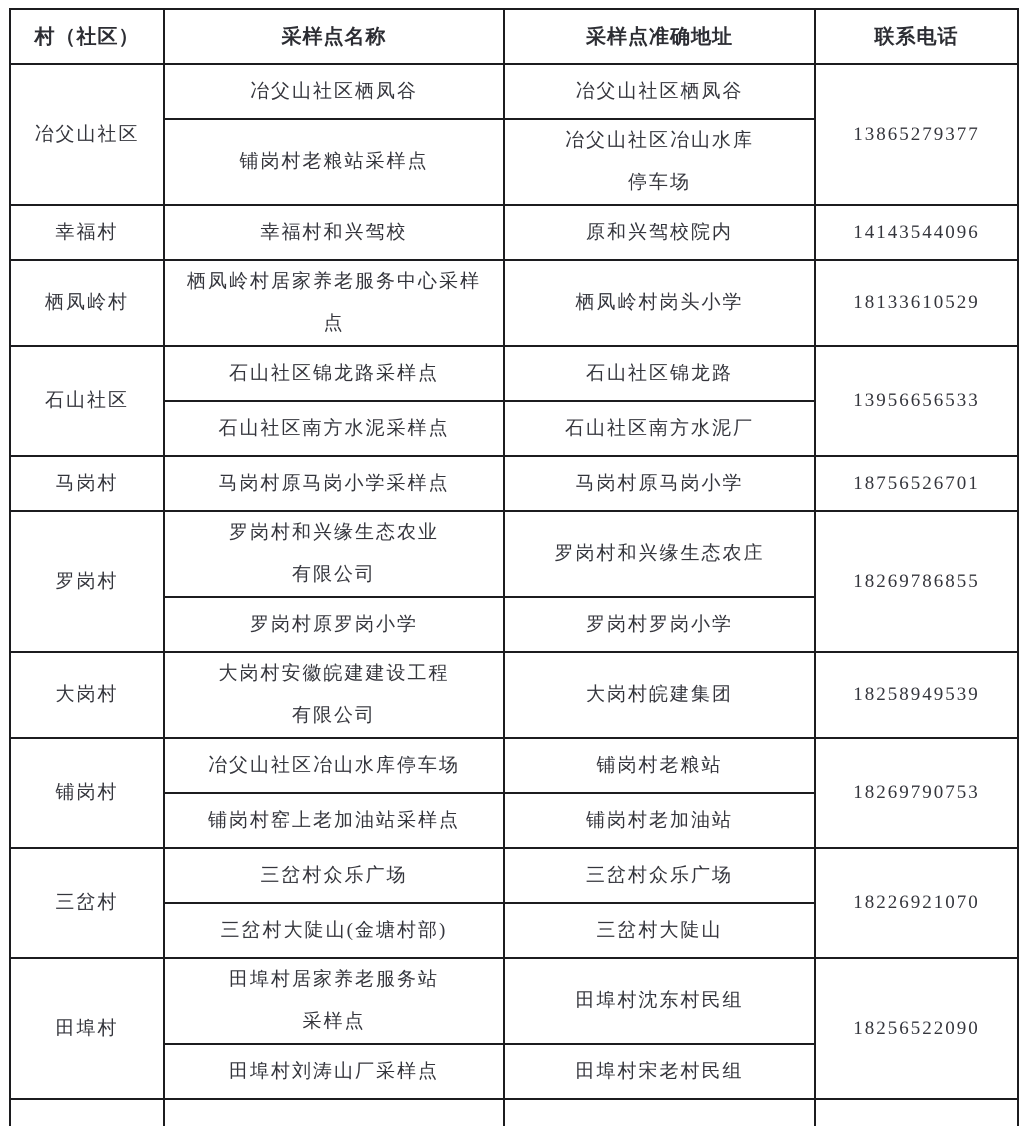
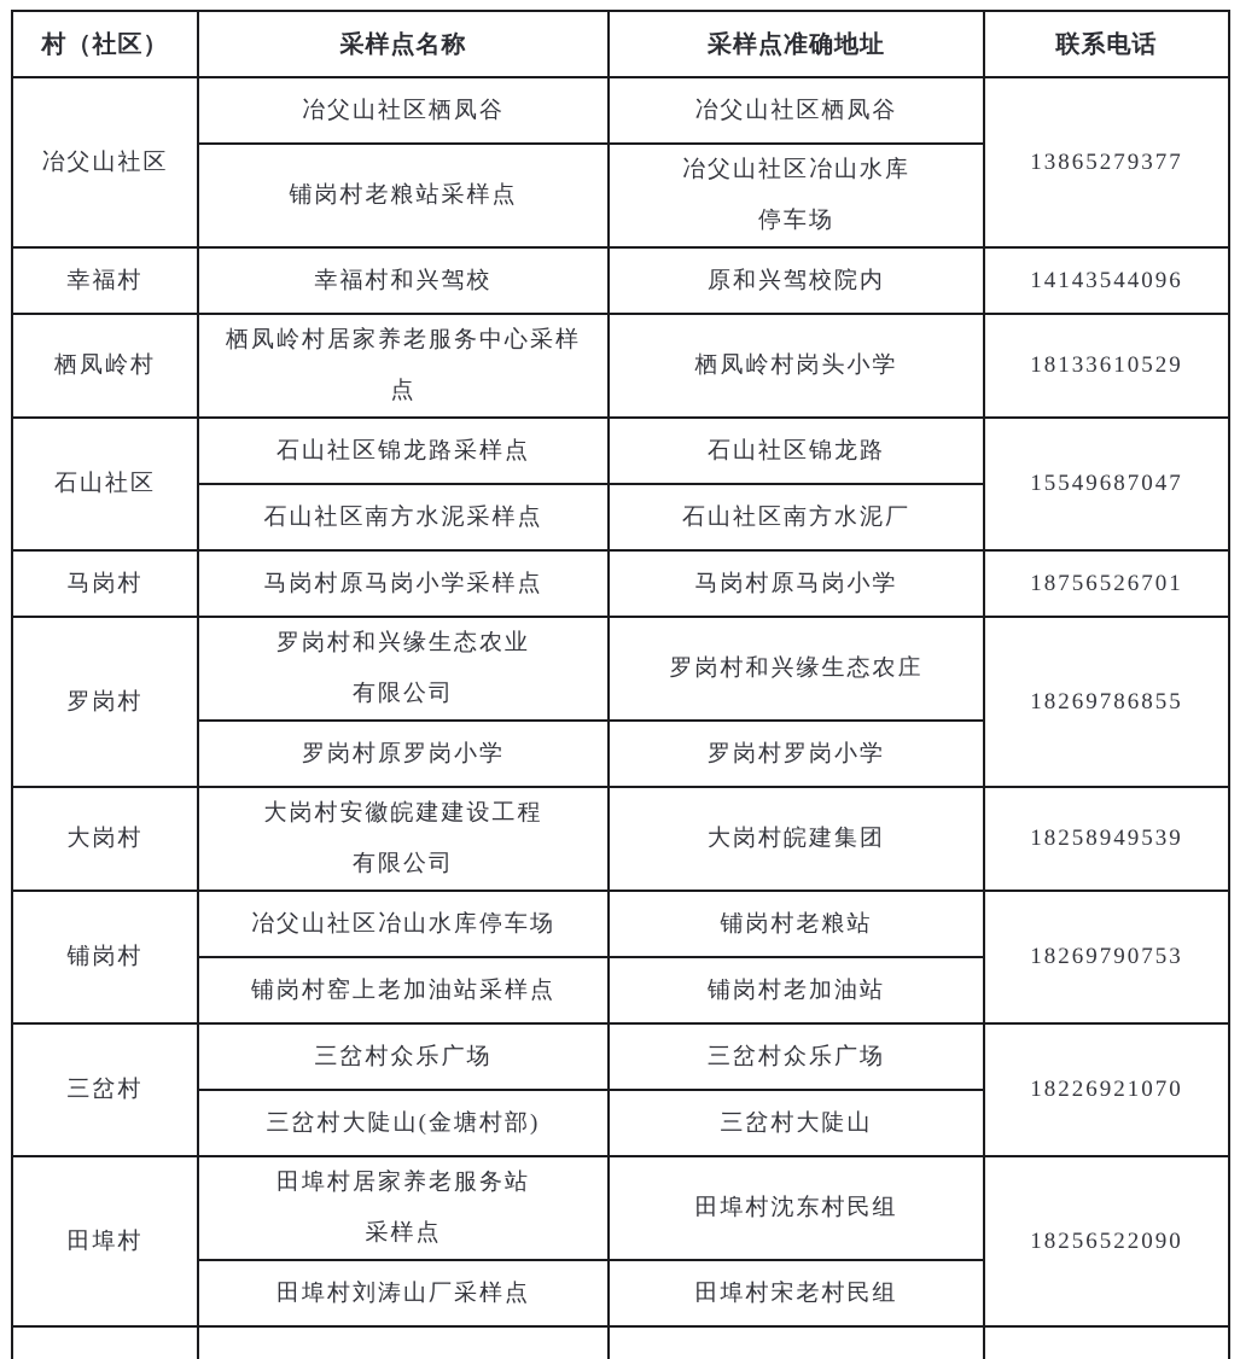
  村（社区）	采样点名称	采样点准确地址	联系电话
  冶父山社区	冶父山社区栖凤谷	冶父山社区栖凤谷	13865279377
  铺岗村老粮站采样点	冶父山社区冶山水库 停车场
  幸福村	幸福村和兴驾校	原和兴驾校院内	14143544096
  栖凤岭村	栖凤岭村居家养老服务中心采样 点	栖凤岭村岗头小学	18133610529
- 石山社区	石山社区锦龙路采样点	石山社区锦龙路	13956656533
+ 石山社区	石山社区锦龙路采样点	石山社区锦龙路	15549687047
  石山社区南方水泥采样点	石山社区南方水泥厂
  马岗村	马岗村原马岗小学采样点	马岗村原马岗小学	18756526701
  罗岗村	罗岗村和兴缘生态农业 有限公司	罗岗村和兴缘生态农庄	18269786855
  罗岗村原罗岗小学	罗岗村罗岗小学
  大岗村	大岗村安徽皖建建设工程 有限公司	大岗村皖建集团	18258949539
  铺岗村	冶父山社区冶山水库停车场	铺岗村老粮站	18269790753
  铺岗村窑上老加油站采样点	铺岗村老加油站
  三岔村	三岔村众乐广场	三岔村众乐广场	18226921070
  三岔村大陡山(金塘村部)	三岔村大陡山
  田埠村	田埠村居家养老服务站 采样点	田埠村沈东村民组	18256522090
  田埠村刘涛山厂采样点	田埠村宋老村民组
